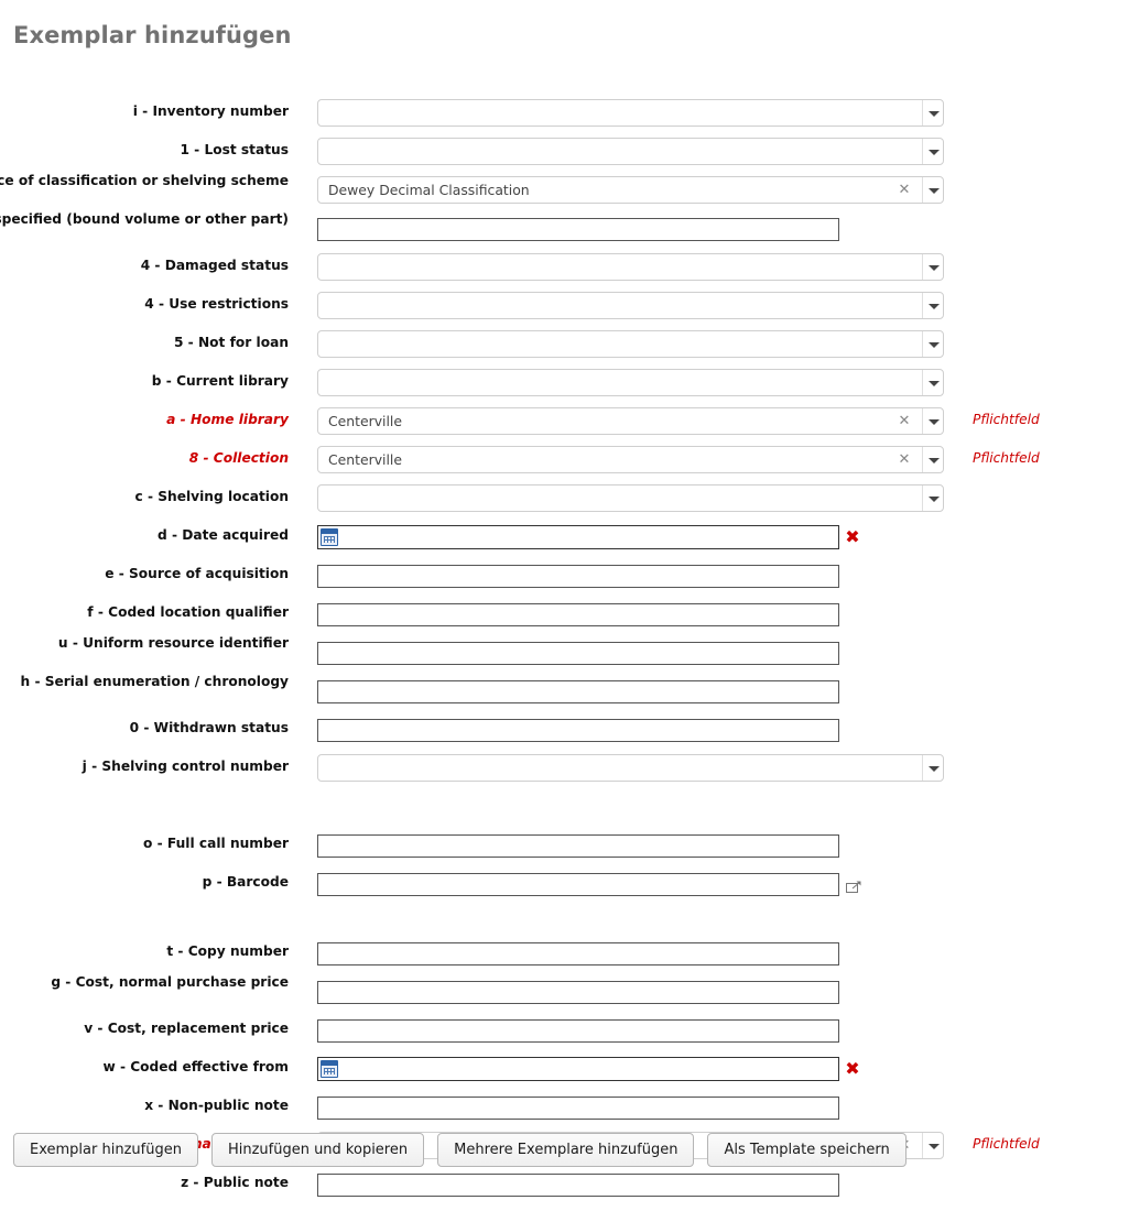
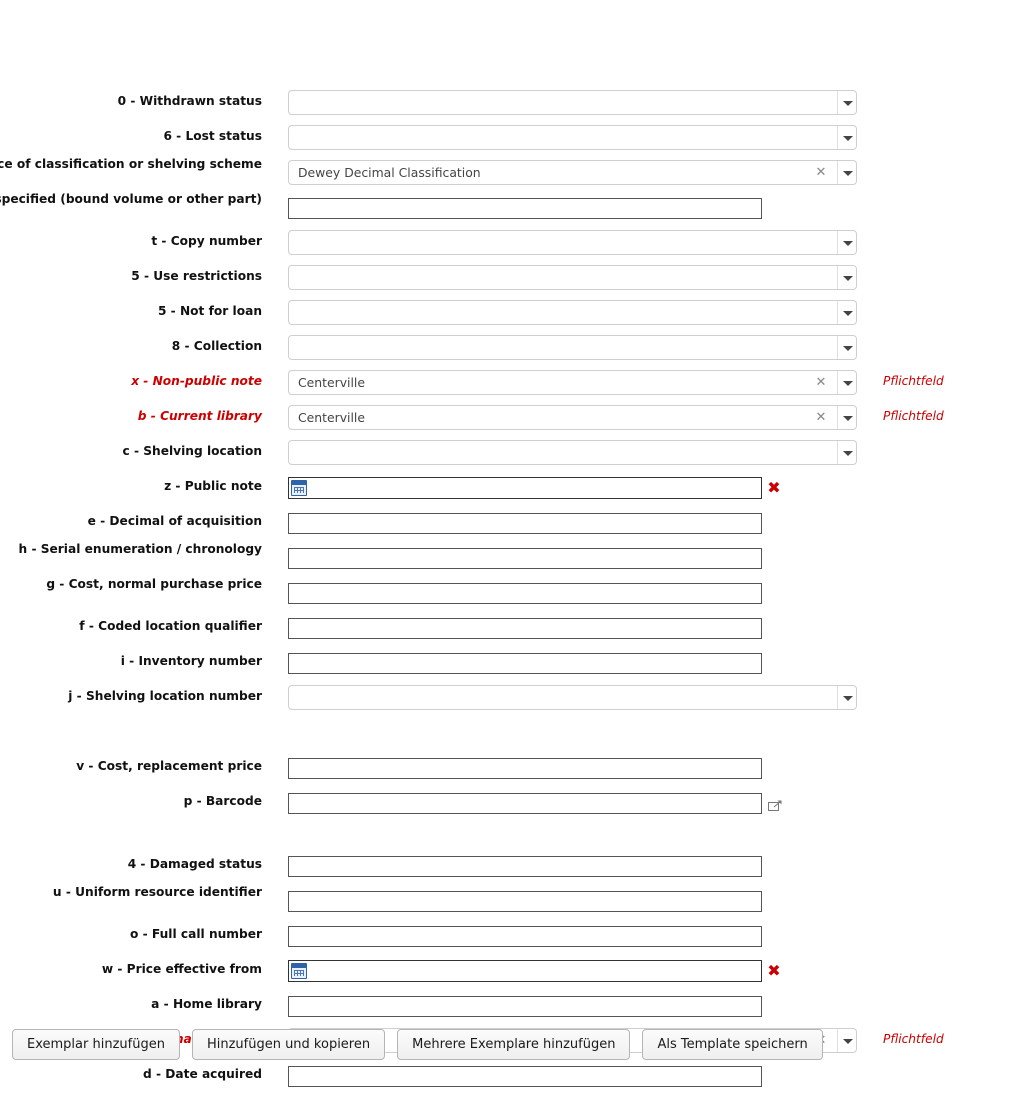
- Exemplar hinzufügen
- i - Inventory number
+ 0 - Withdrawn status
- 1 - Lost status
+ 6 - Lost status
  ce of classification or shelving scheme
  Dewey Decimal Classification
  ✕
  pecified (bound volume or other part)
- 4 - Damaged status
+ t - Copy number
- 4 - Use restrictions
+ 5 - Use restrictions
  5 - Not for loan
- b - Current library
+ 8 - Collection
- a - Home library
+ x - Non-public note
  Centerville
  ✕
  Pflichtfeld
- 8 - Collection
+ b - Current library
  Centerville
  ✕
  Pflichtfeld
  c - Shelving location
- d - Date acquired
+ z - Public note
  ✖
- e - Source of acquisition
+ e - Decimal of acquisition
- f - Coded location qualifier
+ h - Serial enumeration / chronology
- u - Uniform resource identifier
+ g - Cost, normal purchase price
- h - Serial enumeration / chronology
+ f - Coded location qualifier
- 0 - Withdrawn status
+ i - Inventory number
- j - Shelving control number
+ j - Shelving location number
- o - Full call number
+ v - Cost, replacement price
  p - Barcode
- t - Copy number
+ 4 - Damaged status
- g - Cost, normal purchase price
+ u - Uniform resource identifier
- v - Cost, replacement price
+ o - Full call number
- w - Coded effective from
+ w - Price effective from
  ✖
- x - Non-public note
+ a - Home library
  Pflichtfeld
- z - Public note
+ d - Date acquired
  Exemplar hinzufügen Hinzufügen und kopieren Mehrere Exemplare hinzufügen Als Template speichern
